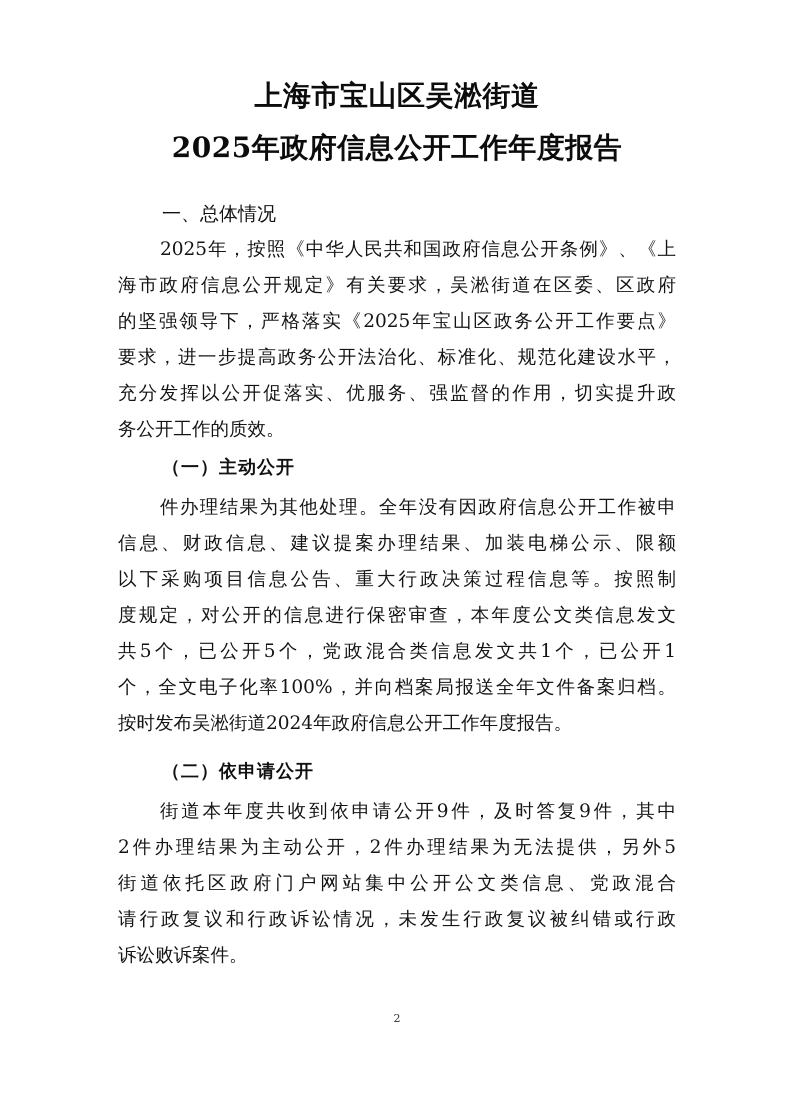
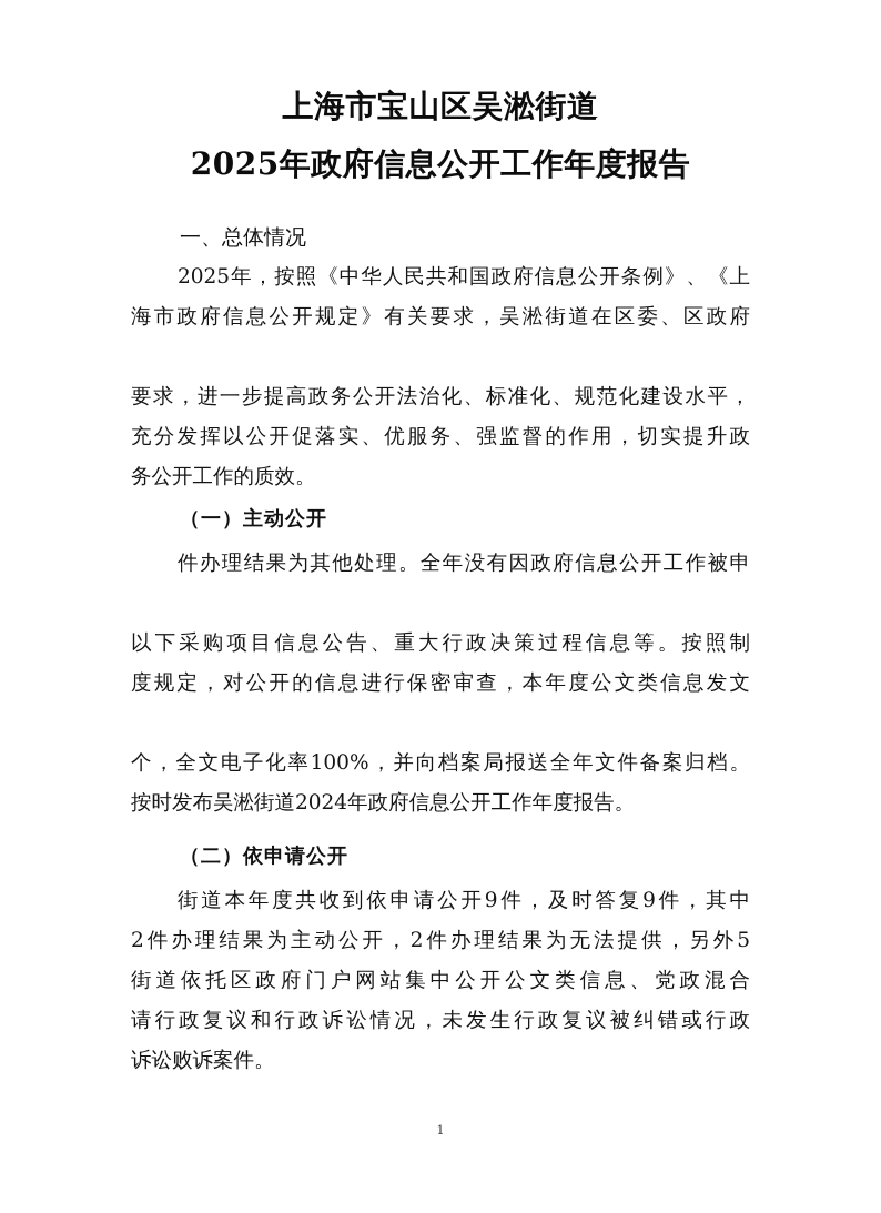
  上海市宝山区吴淞街道
  2025年政府信息公开工作年度报告
  一、总体情况
  2025年，按照《中华人民共和国政府信息公开条例》、《上
  海市政府信息公开规定》有关要求，吴淞街道在区委、区政府
- 的坚强领导下，严格落实《2025年宝山区政务公开工作要点》
  要求，进一步提高政务公开法治化、标准化、规范化建设水平，
  充分发挥以公开促落实、优服务、强监督的作用，切实提升政
  务公开工作的质效。
  （一）主动公开
  件办理结果为其他处理。全年没有因政府信息公开工作被申
- 信息、财政信息、建议提案办理结果、加装电梯公示、限额
  以下采购项目信息公告、重大行政决策过程信息等。按照制
  度规定，对公开的信息进行保密审查，本年度公文类信息发文
- 共5个，已公开5个，党政混合类信息发文共1个，已公开1
  个，全文电子化率100%，并向档案局报送全年文件备案归档。
  按时发布吴淞街道2024年政府信息公开工作年度报告。
  （二）依申请公开
  街道本年度共收到依申请公开9件，及时答复9件，其中
  2件办理结果为主动公开，2件办理结果为无法提供，另外5
  街道依托区政府门户网站集中公开公文类信息、党政混合
  请行政复议和行政诉讼情况，未发生行政复议被纠错或行政
  诉讼败诉案件。
- 2
+ 1
